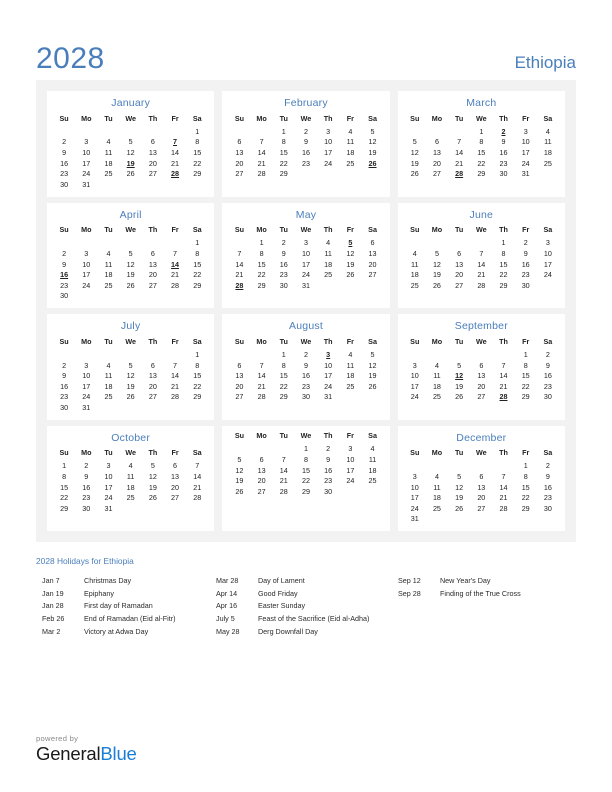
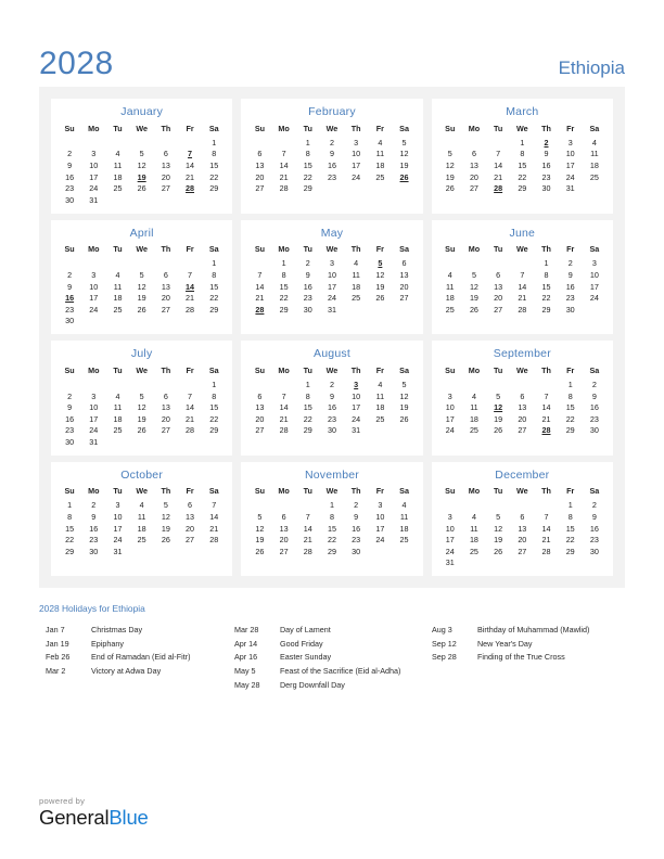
  2028
  Ethiopia
  January
  Su	Mo	Tu	We	Th	Fr	Sa
  						1
  2	3	4	5	6	7	8
  9	10	11	12	13	14	15
  16	17	18	19	20	21	22
  23	24	25	26	27	28	29
  30	31
  February
  Su	Mo	Tu	We	Th	Fr	Sa
  		1	2	3	4	5
  6	7	8	9	10	11	12
  13	14	15	16	17	18	19
  20	21	22	23	24	25	26
  27	28	29
  March
  Su	Mo	Tu	We	Th	Fr	Sa
  			1	2	3	4
  5	6	7	8	9	10	11
  12	13	14	15	16	17	18
  19	20	21	22	23	24	25
  26	27	28	29	30	31
  April
  Su	Mo	Tu	We	Th	Fr	Sa
  						1
  2	3	4	5	6	7	8
  9	10	11	12	13	14	15
  16	17	18	19	20	21	22
  23	24	25	26	27	28	29
  30
  May
  Su	Mo	Tu	We	Th	Fr	Sa
  	1	2	3	4	5	6
  7	8	9	10	11	12	13
  14	15	16	17	18	19	20
  21	22	23	24	25	26	27
  28	29	30	31
  June
  Su	Mo	Tu	We	Th	Fr	Sa
  				1	2	3
  4	5	6	7	8	9	10
  11	12	13	14	15	16	17
  18	19	20	21	22	23	24
  25	26	27	28	29	30
  July
  Su	Mo	Tu	We	Th	Fr	Sa
  						1
  2	3	4	5	6	7	8
  9	10	11	12	13	14	15
  16	17	18	19	20	21	22
  23	24	25	26	27	28	29
  30	31
  August
  Su	Mo	Tu	We	Th	Fr	Sa
  		1	2	3	4	5
  6	7	8	9	10	11	12
  13	14	15	16	17	18	19
  20	21	22	23	24	25	26
  27	28	29	30	31
  September
  Su	Mo	Tu	We	Th	Fr	Sa
  					1	2
  3	4	5	6	7	8	9
  10	11	12	13	14	15	16
  17	18	19	20	21	22	23
  24	25	26	27	28	29	30
  October
  Su	Mo	Tu	We	Th	Fr	Sa
  1	2	3	4	5	6	7
  8	9	10	11	12	13	14
  15	16	17	18	19	20	21
  22	23	24	25	26	27	28
  29	30	31
+ November
  Su	Mo	Tu	We	Th	Fr	Sa
  			1	2	3	4
  5	6	7	8	9	10	11
  12	13	14	15	16	17	18
  19	20	21	22	23	24	25
  26	27	28	29	30
  December
  Su	Mo	Tu	We	Th	Fr	Sa
  					1	2
  3	4	5	6	7	8	9
  10	11	12	13	14	15	16
  17	18	19	20	21	22	23
  24	25	26	27	28	29	30
  31
  2028 Holidays for Ethiopia
  Jan 7
  Christmas Day
  Jan 19
  Epiphany
- Jan 28
- First day of Ramadan
  Feb 26
  End of Ramadan (Eid al-Fitr)
  Mar 2
  Victory at Adwa Day
  Mar 28
  Day of Lament
  Apr 14
  Good Friday
  Apr 16
  Easter Sunday
- July 5
+ May 5
  Feast of the Sacrifice (Eid al-Adha)
  May 28
  Derg Downfall Day
+ Aug 3
+ Birthday of Muhammad (Mawlid)
  Sep 12
  New Year's Day
  Sep 28
  Finding of the True Cross
  powered by
  GeneralBlue
